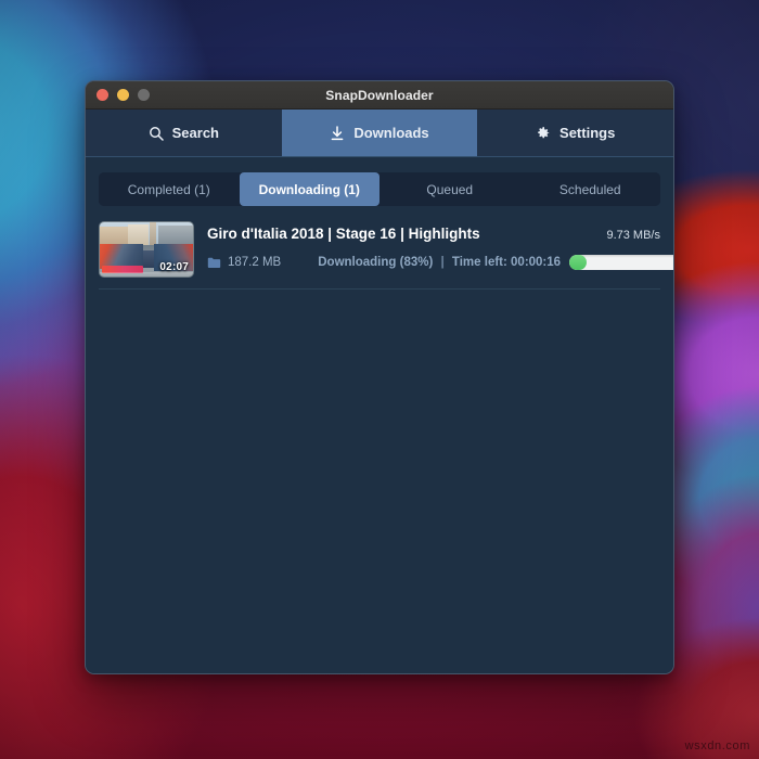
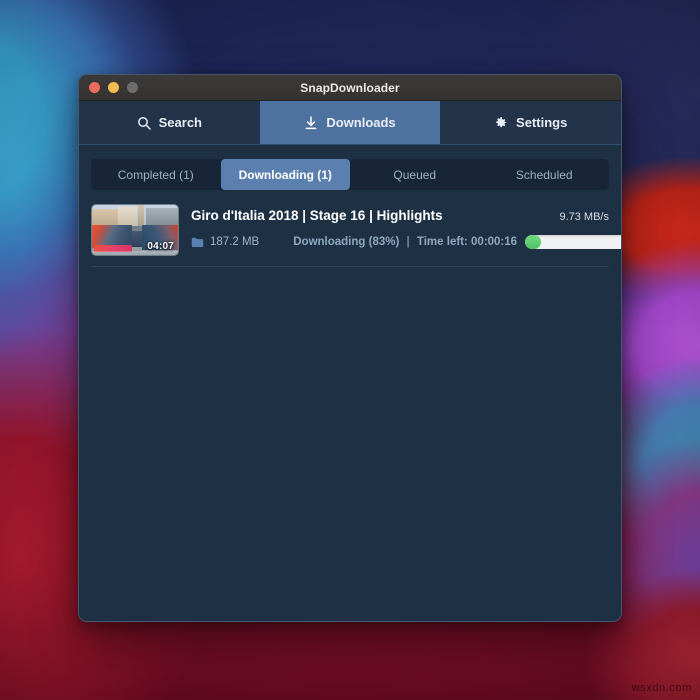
  wsxdn.com
  SnapDownloader
  Search
  Downloads
  Settings
  Completed (1)
  Downloading (1)
  Queued
  Scheduled
- 02:07
+ 04:07
  Giro d'Italia 2018 | Stage 16 | Highlights
  9.73 MB/s
  187.2 MB
  Downloading (83%) | Time left: 00:00:16
